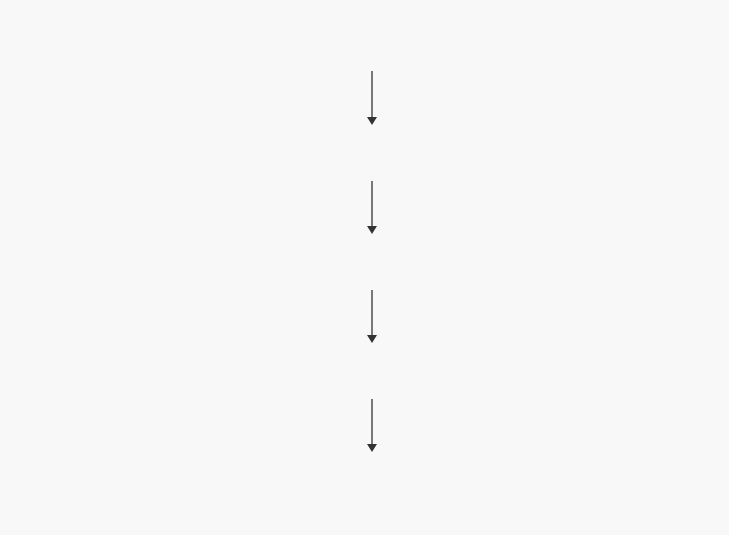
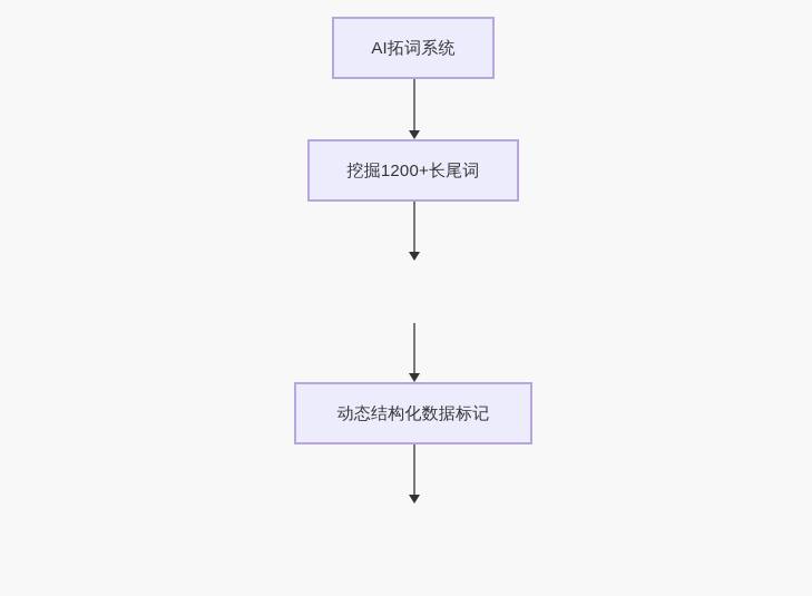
+ AI拓词系统
+ 挖掘1200+长尾词
+ 动态结构化数据标记
